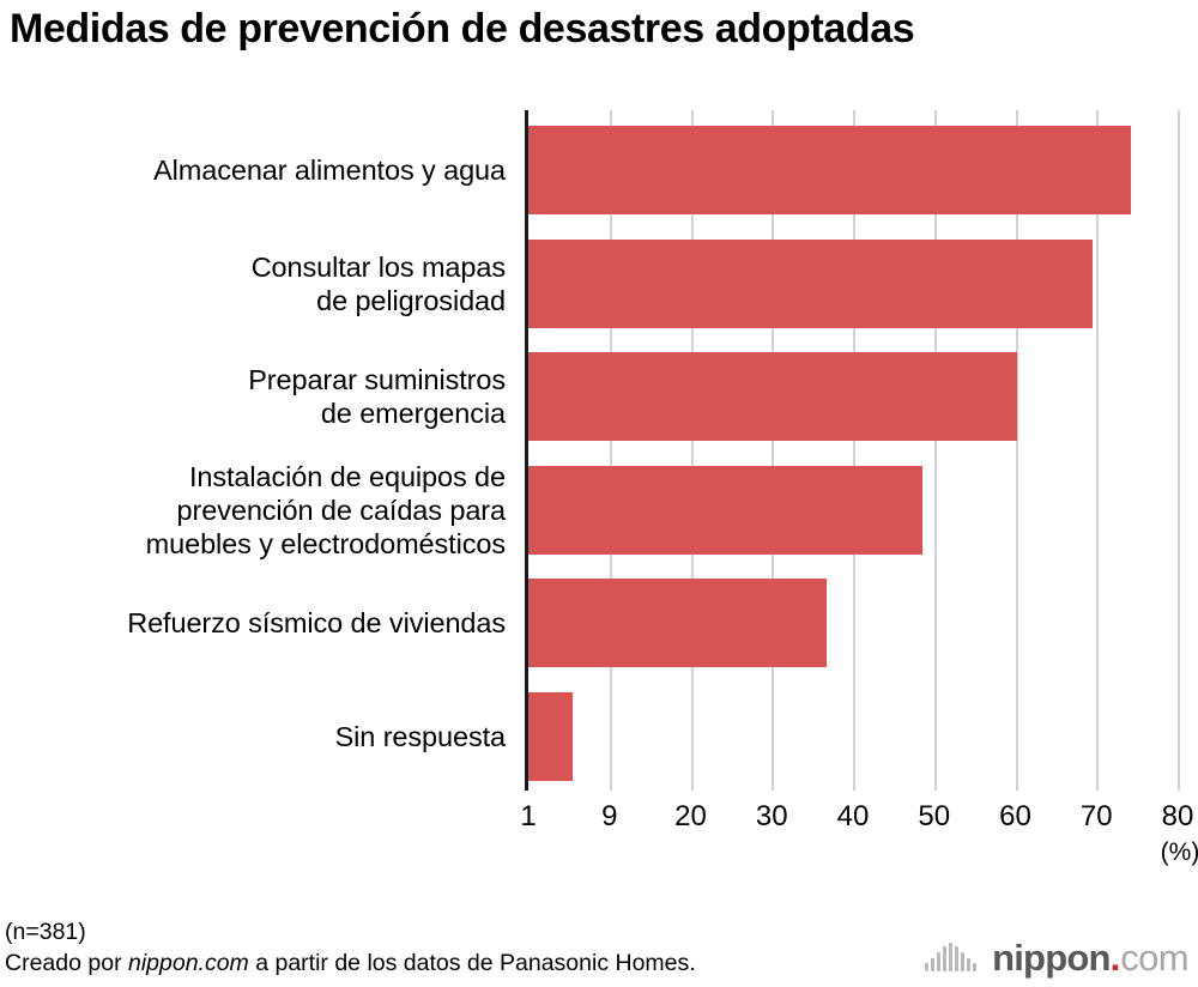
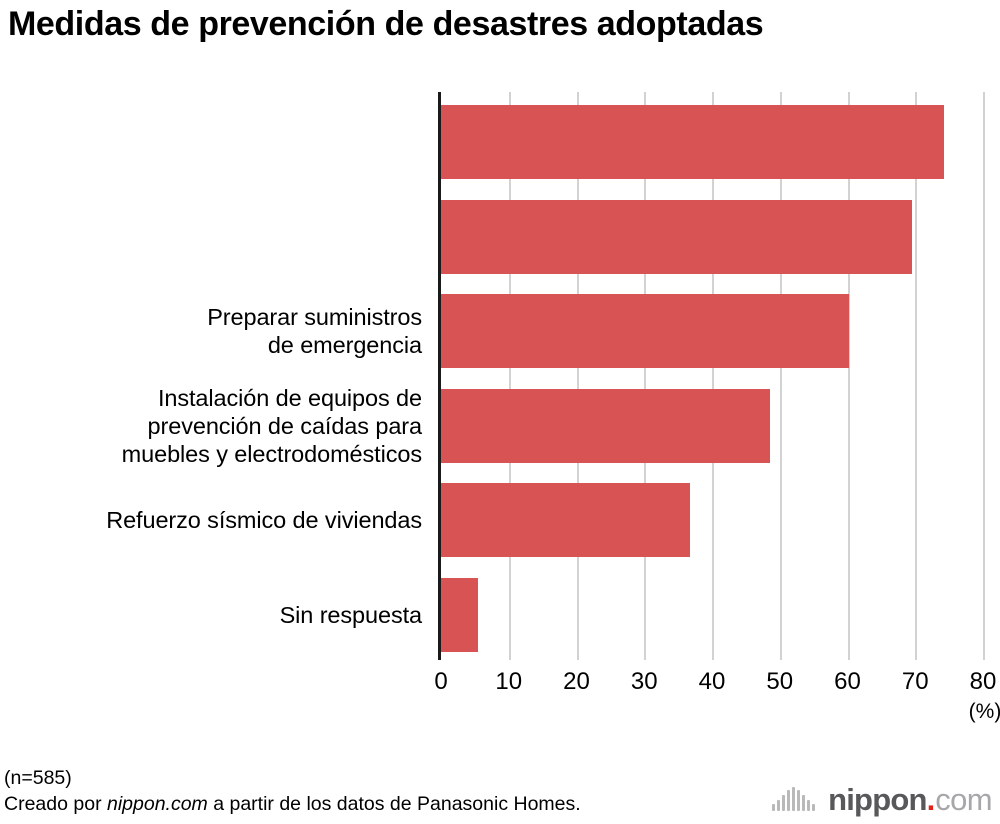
  Medidas de prevención de desastres adoptadas
- Almacenar alimentos y agua
- Consultar los mapas
- de peligrosidad
  Preparar suministros
  de emergencia
  Instalación de equipos de
  prevención de caídas para
  muebles y electrodomésticos
  Refuerzo sísmico de viviendas
  Sin respuesta
- 1
+ 0
- 9
+ 10
  20
  30
  40
  50
  60
  70
  80
  (%)
- (n=381)
+ (n=585)
  Creado por nippon.com a partir de los datos de Panasonic Homes.
  nippon
  .
  com
